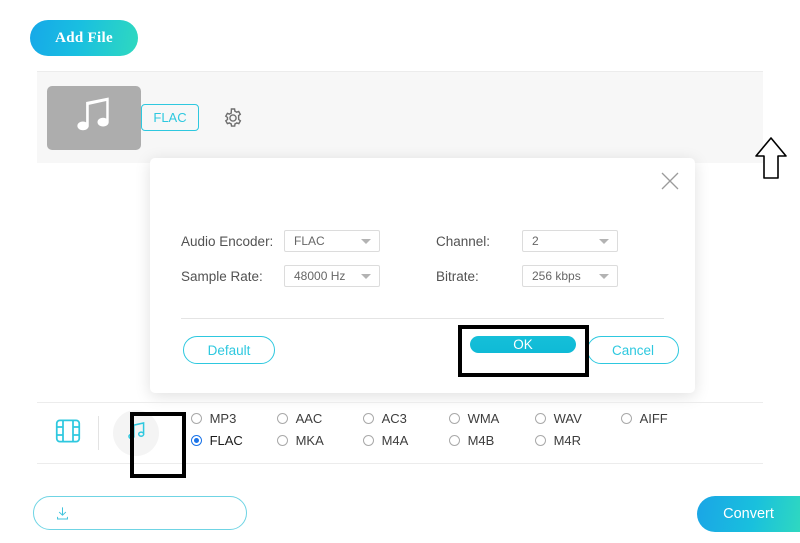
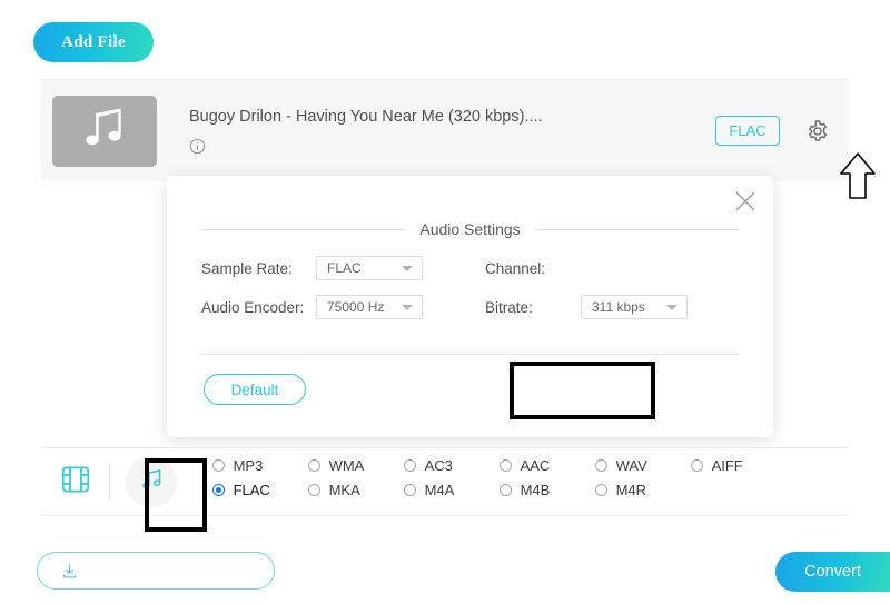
  Add File
+ Bugoy Drilon - Having You Near Me (320 kbps)....
  FLAC
+ Audio Settings
- Audio Encoder:
+ Sample Rate:
  FLAC
  Channel:
- 2
- Sample Rate:
+ Audio Encoder:
- 48000 Hz
+ 75000 Hz
  Bitrate:
- 256 kbps
+ 311 kbps
  Default
- OK
- Cancel
  MP3
- AAC
+ WMA
  AC3
- WMA
+ AAC
  WAV
  AIFF
  FLAC
  MKA
  M4A
  M4B
  M4R
  Convert
